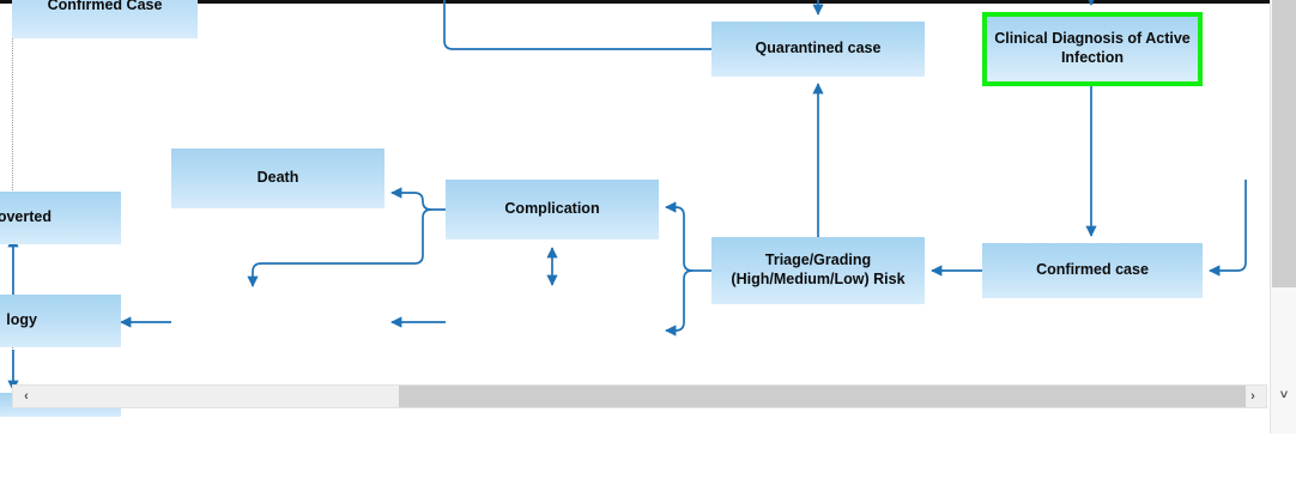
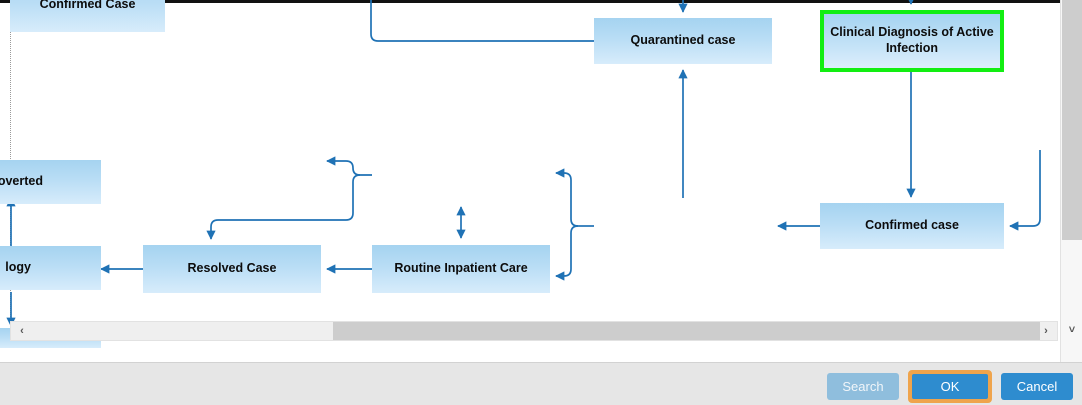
  Confirmed Case
  Quarantined case
  Clinical Diagnosis of Active Infection
- Death
  overted
- Complication
- Triage/Grading (High/Medium/Low) Risk
  Confirmed case
  logy
+ Resolved Case
+ Routine Inpatient Care
  ˅
  ‹
  ›
+ Search
+ OK
+ Cancel
